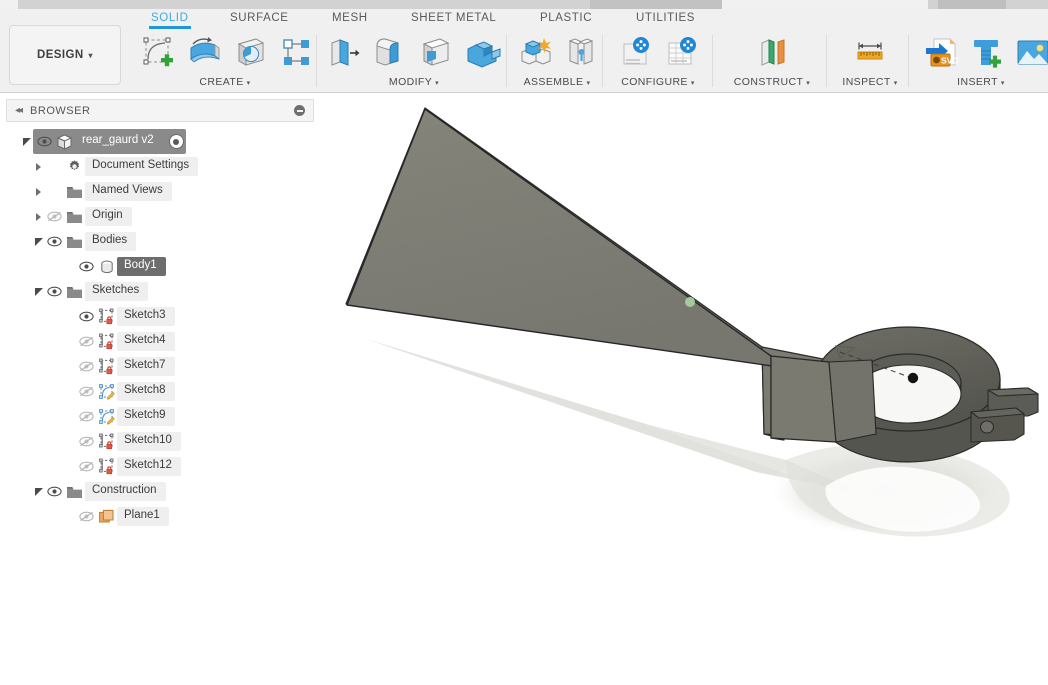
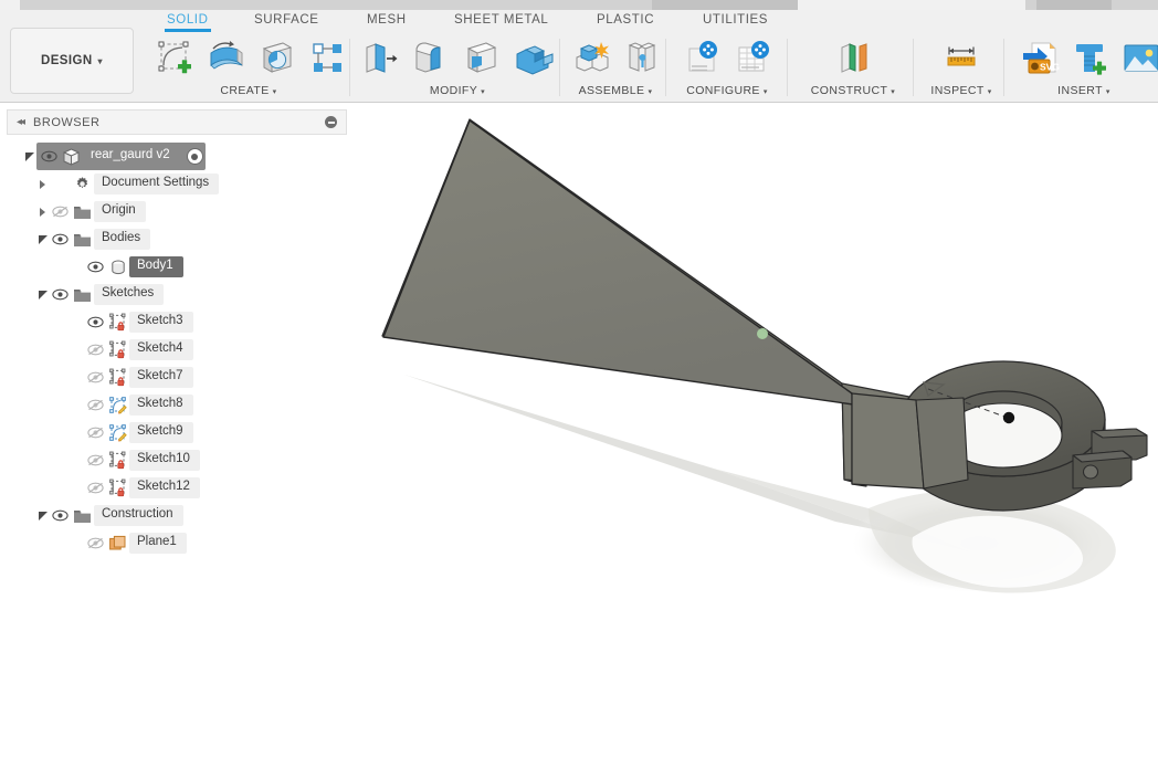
  DESIGN
  ▾
  SOLID
  SURFACE
  MESH
  SHEET METAL
  PLASTIC
  UTILITIES
  CREATE
  MODIFY
  ASSEMBLE
  CONFIGURE
  CONSTRUCT
  INSPECT
  SVG
  INSERT
  ◂◂
  BROWSER
  rear_gaurd v2
  Document Settings
- Named Views
  Origin
  Bodies
  Body1
  Sketches
  Sketch3
  Sketch4
  Sketch7
  Sketch8
  Sketch9
  Sketch10
  Sketch12
  Construction
  Plane1
